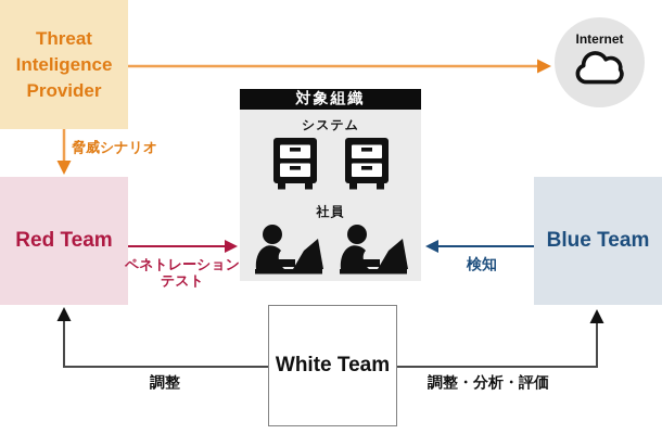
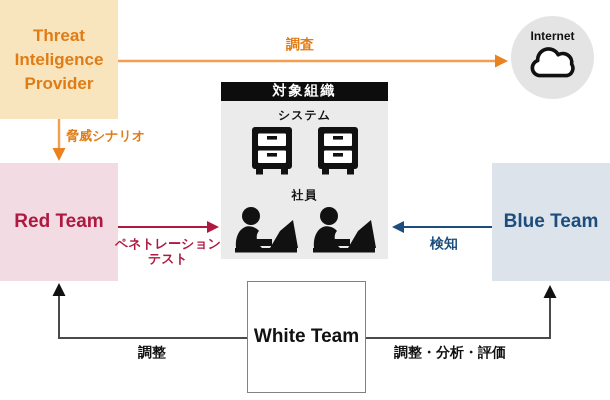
  Threat
  Inteligence
  Provider
  Red Team
  Blue Team
  White Team
  Internet
  対象組織
  システム
  社員
+ 調査
  脅威シナリオ
  ペネトレーション
  テスト
  検知
  調整
  調整・分析・評価
